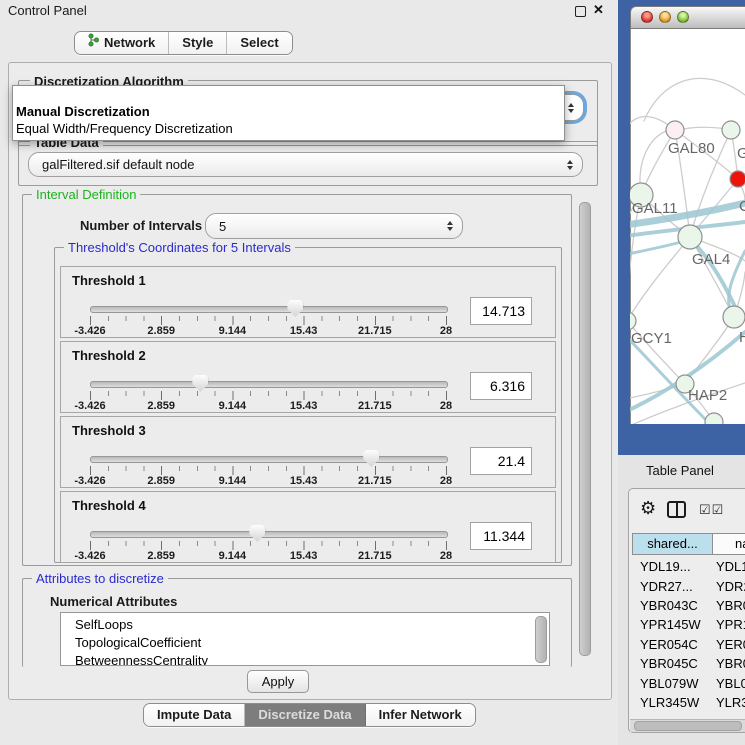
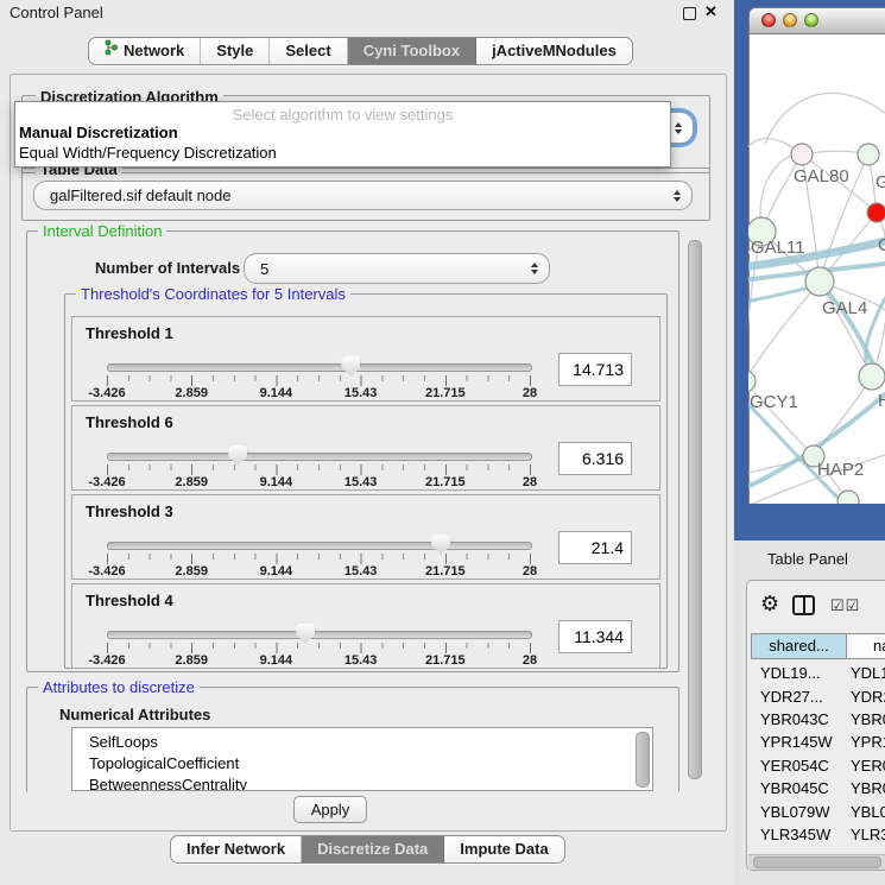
  Control Panel
  ✕
  Network
  Style
  Select
+ Cyni Toolbox
+ jActiveMNodules
  Discretization Algorithm
+ Select algorithm to view settings
  Manual Discretization
  Equal Width/Frequency Discretization
  Table Data
  galFiltered.sif default node
  Interval Definition
  Number of Intervals
  5
  Threshold's Coordinates for 5 Intervals
  Threshold 1
  -3.426
  2.859
  9.144
  15.43
  21.715
  28
  14.713
- Threshold 2
+ Threshold 6
  -3.426
  2.859
  9.144
  15.43
  21.715
  28
  6.316
  Threshold 3
  -3.426
  2.859
  9.144
  15.43
  21.715
  28
  21.4
  Threshold 4
  -3.426
  2.859
  9.144
  15.43
  21.715
  28
  11.344
  Attributes to discretize
  Numerical Attributes
  SelfLoops
  TopologicalCoefficient
  BetweennessCentrality
  Apply
- Impute Data
+ Infer Network
  Discretize Data
- Infer Network
+ Impute Data
  GAL80
  GAL11
  C
  GAL4
  GCY1
  H
  HAP2
  Table Panel
  ⚙
  ☑☑
  shared...
  YDL19...
  YDL
  YDR27...
  YDR
  YBR043C
  YBR
  YPR145W
  YPR
  YER054C
  YER
  YBR045C
  YBR
  YBL079W
  YBL0
  YLR345W
  YLR
